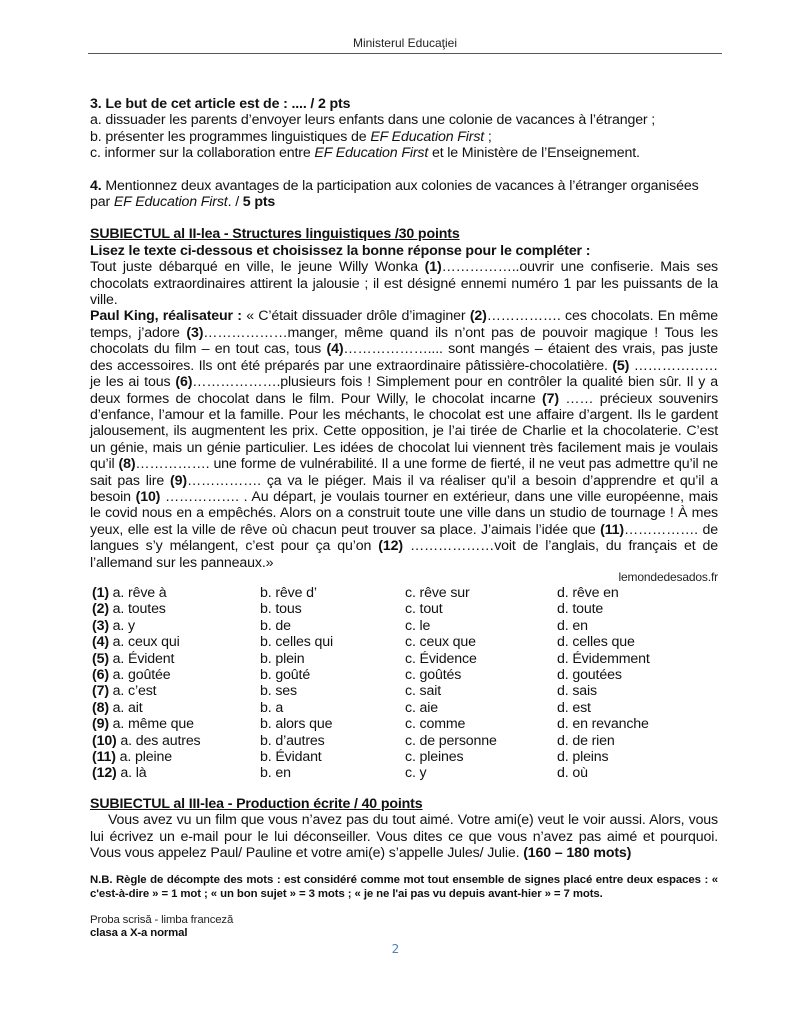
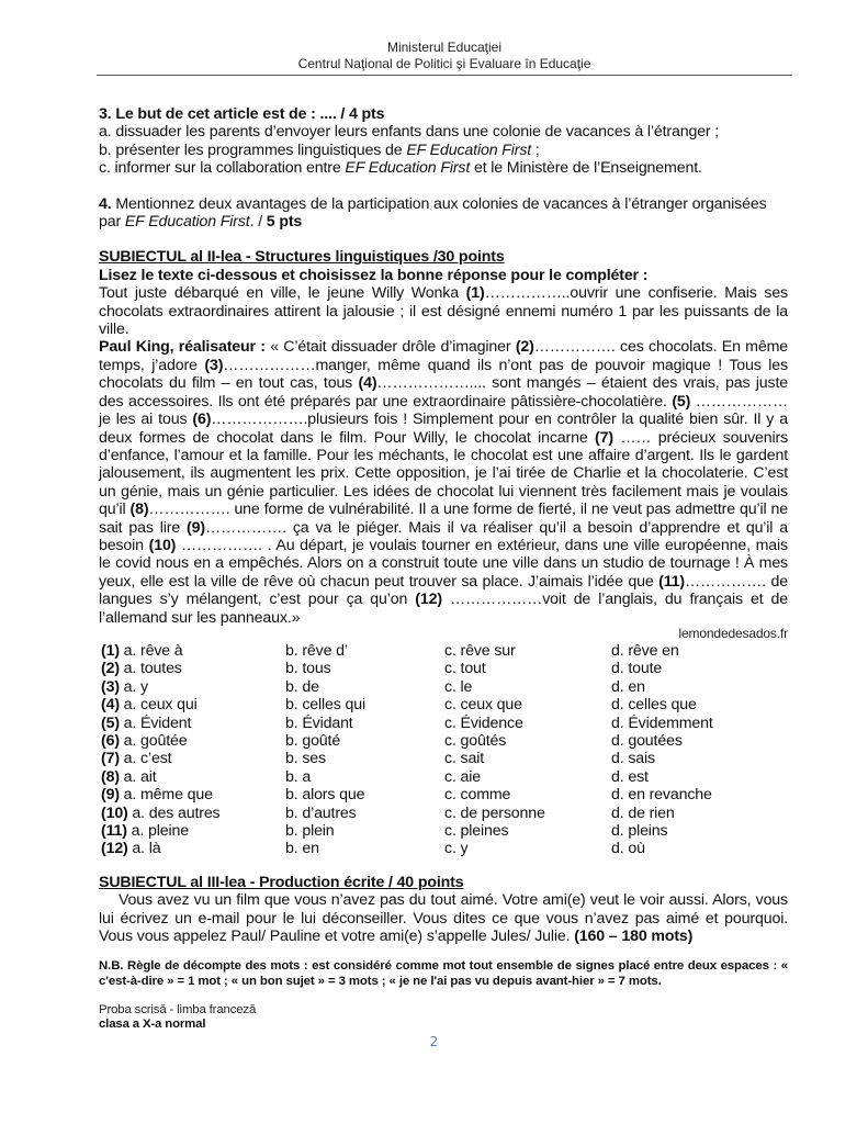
  Ministerul Educaţiei
+ Centrul Naţional de Politici şi Evaluare în Educaţie
- 3. Le but de cet article est de : .... / 2 pts
+ 3. Le but de cet article est de : .... / 4 pts
  a. dissuader les parents d’envoyer leurs enfants dans une colonie de vacances à l’étranger ;
  b. présenter les programmes linguistiques de EF Education First ;
  c. informer sur la collaboration entre EF Education First et le Ministère de l’Enseignement.
  4. Mentionnez deux avantages de la participation aux colonies de vacances à l’étranger organisées par EF Education First. / 5 pts
  SUBIECTUL al II-lea - Structures linguistiques /30 points
  Lisez le texte ci-dessous et choisissez la bonne réponse pour le compléter :
  Tout juste débarqué en ville, le jeune Willy Wonka (1)……………..ouvrir une confiserie. Mais ses chocolats extraordinaires attirent la jalousie ; il est désigné ennemi numéro 1 par les puissants de la ville.
  Paul King, réalisateur : « C’était dissuader drôle d’imaginer (2)……………. ces chocolats. En même temps, j’adore (3)………………manger, même quand ils n’ont pas de pouvoir magique ! Tous les chocolats du film – en tout cas, tous (4)……………….... sont mangés – étaient des vrais, pas juste des accessoires. Ils ont été préparés par une extraordinaire pâtissière-chocolatière. (5) ……………… je les ai tous (6)……………….plusieurs fois ! Simplement pour en contrôler la qualité bien sûr. Il y a deux formes de chocolat dans le film. Pour Willy, le chocolat incarne (7) …… précieux souvenirs d’enfance, l’amour et la famille. Pour les méchants, le chocolat est une affaire d’argent. Ils le gardent jalousement, ils augmentent les prix. Cette opposition, je l’ai tirée de Charlie et la chocolaterie. C’est un génie, mais un génie particulier. Les idées de chocolat lui viennent très facilement mais je voulais qu’il (8)……………. une forme de vulnérabilité. Il a une forme de fierté, il ne veut pas admettre qu’il ne sait pas lire (9)……………. ça va le piéger. Mais il va réaliser qu’il a besoin d’apprendre et qu’il a besoin (10) ……………. . Au départ, je voulais tourner en extérieur, dans une ville européenne, mais le covid nous en a empêchés. Alors on a construit toute une ville dans un studio de tournage ! À mes yeux, elle est la ville de rêve où chacun peut trouver sa place. J’aimais l’idée que (11)……………. de langues s’y mélangent, c’est pour ça qu’on (12) ………………voit de l’anglais, du français et de l’allemand sur les panneaux.»
  lemondedesados.fr
  (1) a. rêve à	b. rêve d’	c. rêve sur	d. rêve en
  (2) a. toutes	b. tous	c. tout	d. toute
  (3) a. y	b. de	c. le	d. en
  (4) a. ceux qui	b. celles qui	c. ceux que	d. celles que
- (5) a. Évident	b. plein	c. Évidence	d. Évidemment
+ (5) a. Évident	b. Évidant	c. Évidence	d. Évidemment
  (6) a. goûtée	b. goûté	c. goûtés	d. goutées
  (7) a. c’est	b. ses	c. sait	d. sais
  (8) a. ait	b. a	c. aie	d. est
  (9) a. même que	b. alors que	c. comme	d. en revanche
  (10) a. des autres	b. d’autres	c. de personne	d. de rien
- (11) a. pleine	b. Évidant	c. pleines	d. pleins
+ (11) a. pleine	b. plein	c. pleines	d. pleins
  (12) a. là	b. en	c. y	d. où
  SUBIECTUL al III-lea - Production écrite / 40 points
  Vous avez vu un film que vous n’avez pas du tout aimé. Votre ami(e) veut le voir aussi. Alors, vous lui écrivez un e-mail pour le lui déconseiller. Vous dites ce que vous n’avez pas aimé et pourquoi. Vous vous appelez Paul/ Pauline et votre ami(e) s’appelle Jules/ Julie. (160 – 180 mots)
  N.B. Règle de décompte des mots : est considéré comme mot tout ensemble de signes placé entre deux espaces : « c'est-à-dire » = 1 mot ; « un bon sujet » = 3 mots ; « je ne l'ai pas vu depuis avant-hier » = 7 mots.
  Proba scrisă - limba franceză
  clasa a X-a normal
  2
